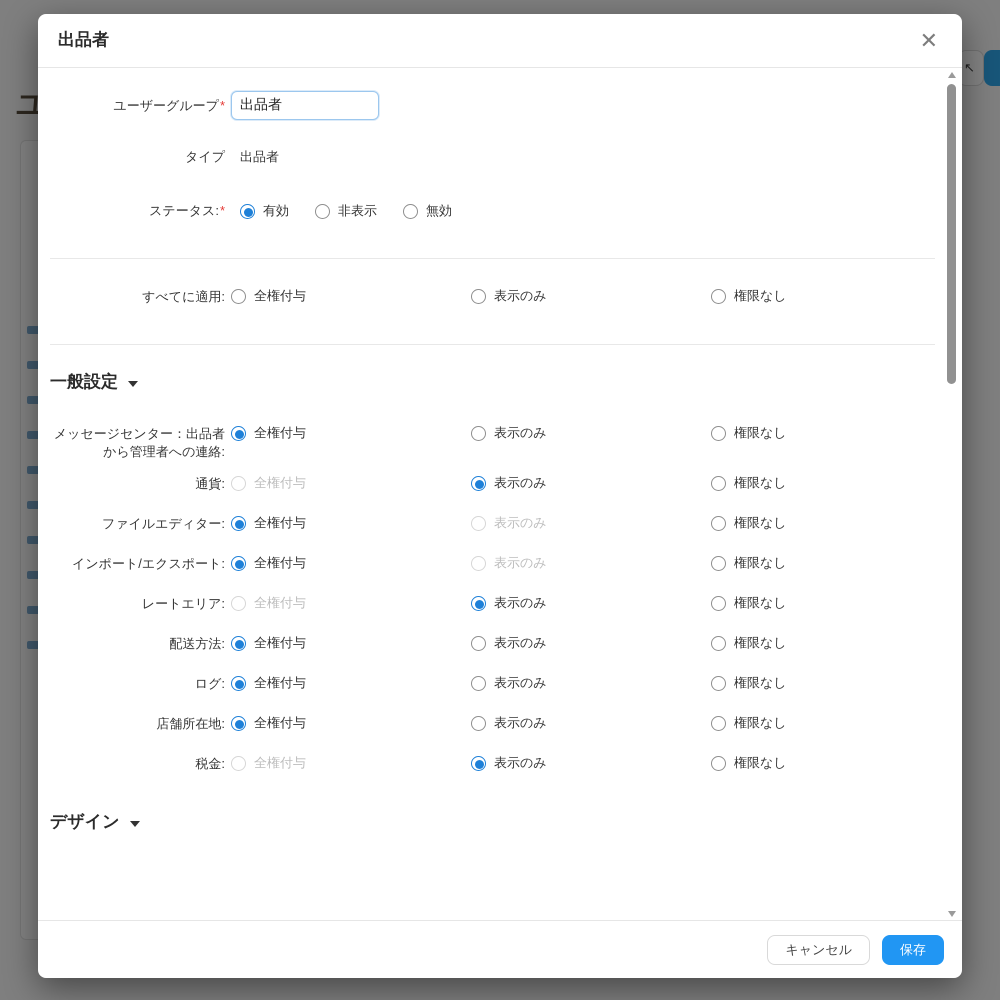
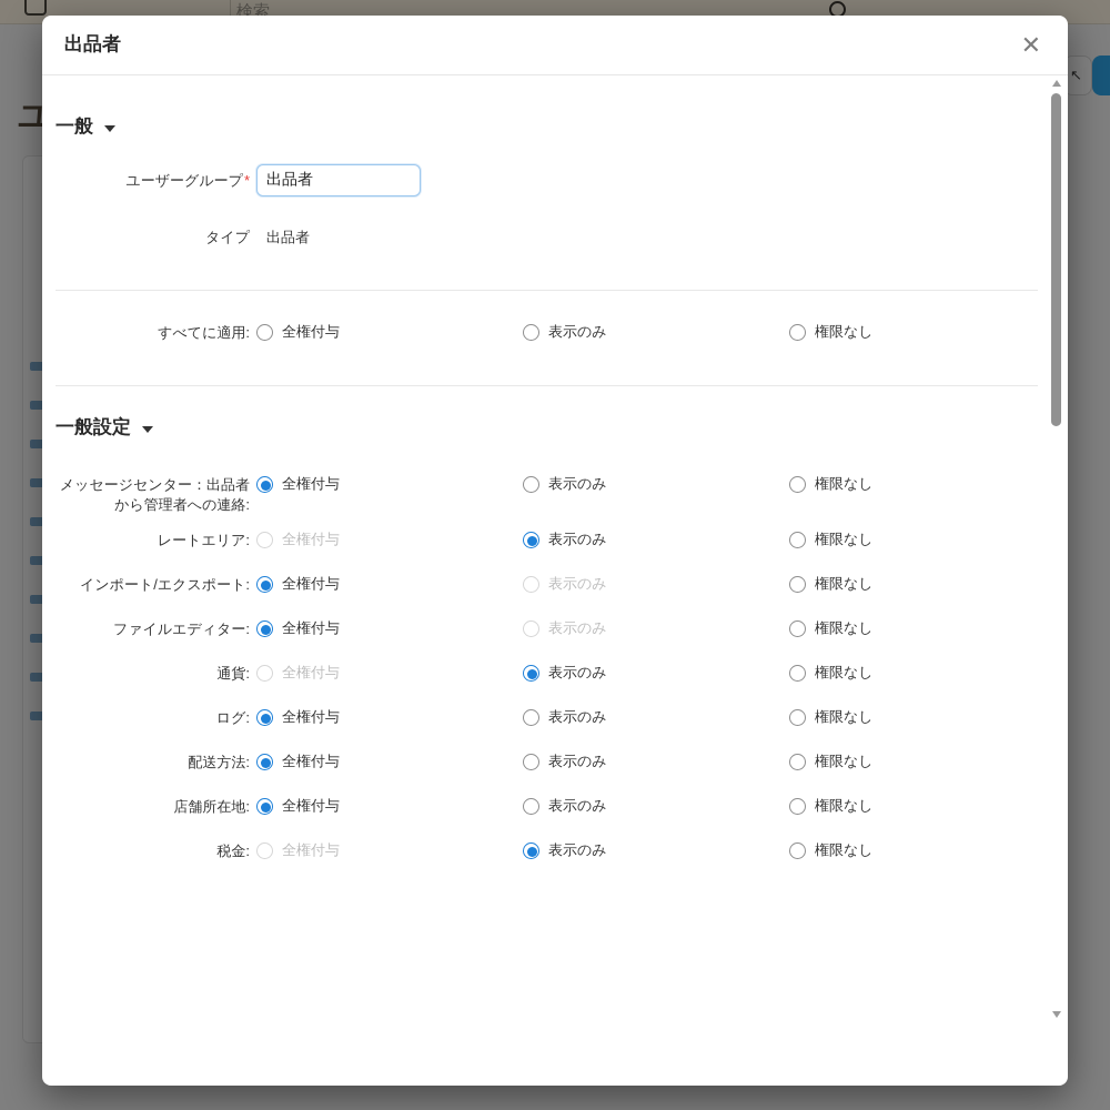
+ 検索
  ユ
  ↖
  出品者
  ✕
+ 一般
  ユーザーグループ*
  出品者
  タイプ
  出品者
- ステータス:*
- 有効
- 非表示
- 無効
  すべてに適用:
  全権付与
  表示のみ
  権限なし
  一般設定
  メッセージセンター：出品者から管理者への連絡:
  全権付与
  表示のみ
  権限なし
- 通貨:
+ レートエリア:
  全権付与
  表示のみ
  権限なし
- ファイルエディター:
+ インポート/エクスポート:
  全権付与
  表示のみ
  権限なし
- インポート/エクスポート:
+ ファイルエディター:
  全権付与
  表示のみ
  権限なし
- レートエリア:
+ 通貨:
  全権付与
  表示のみ
  権限なし
- 配送方法:
+ ログ:
  全権付与
  表示のみ
  権限なし
- ログ:
+ 配送方法:
  全権付与
  表示のみ
  権限なし
  店舗所在地:
  全権付与
  表示のみ
  権限なし
  税金:
  全権付与
  表示のみ
  権限なし
- デザイン
- キャンセル
- 保存
